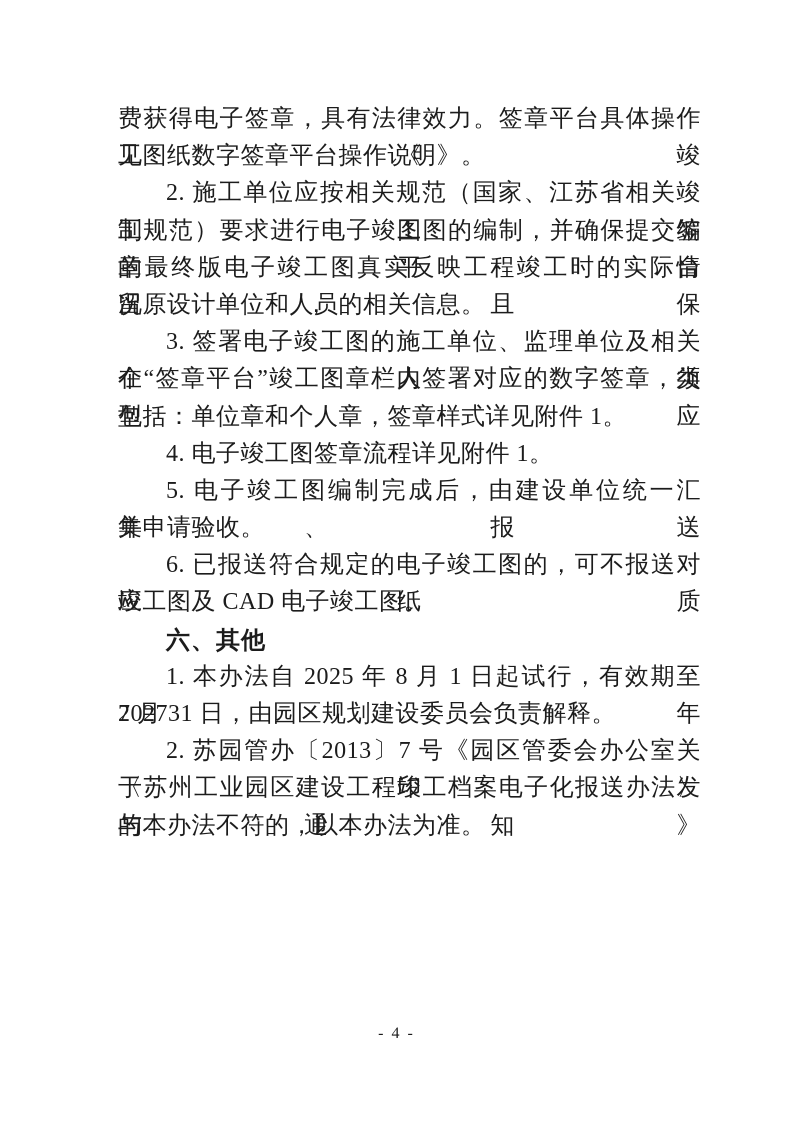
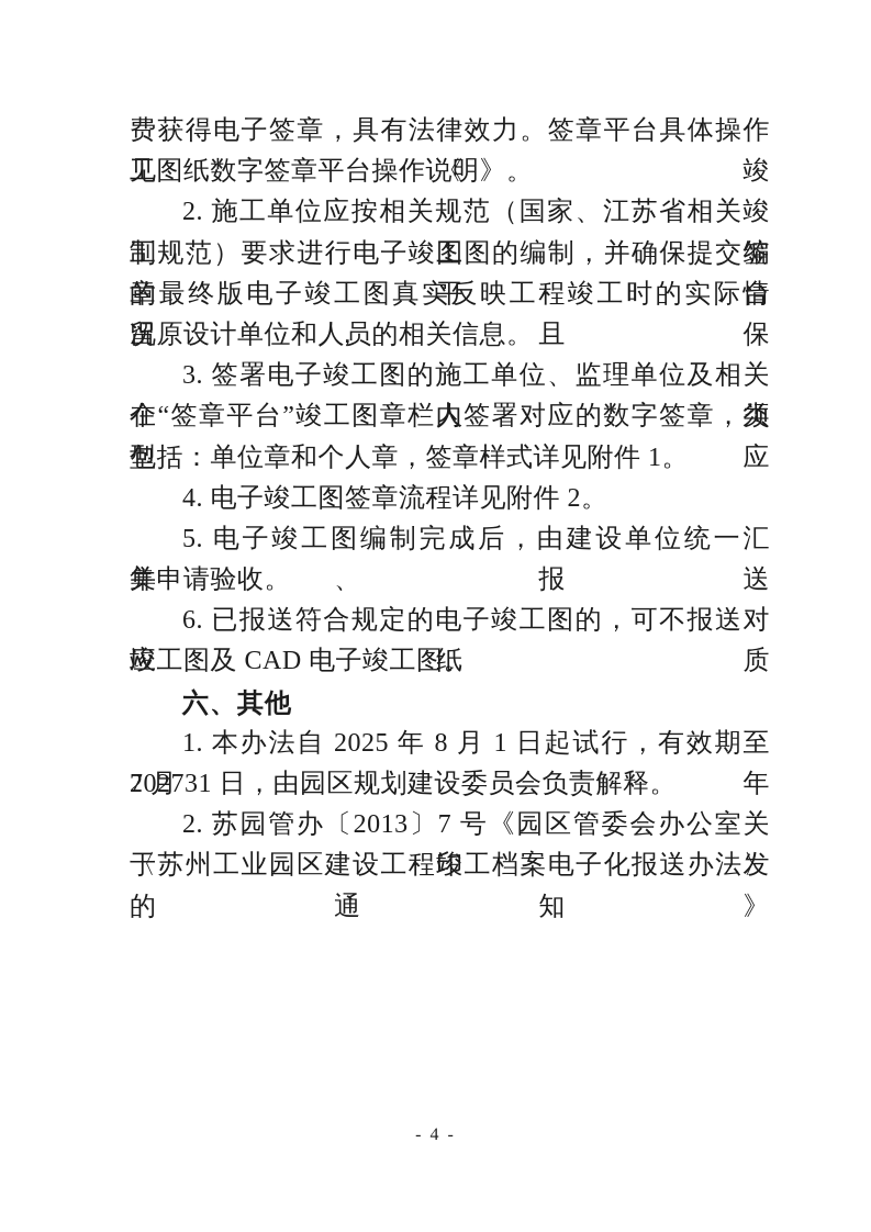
  费获得电子签章，具有法律效力。签章平台具体操作见《竣
  工图纸数字签章平台操作说明》。
  2. 施工单位应按相关规范（国家、江苏省相关竣工图编
  制规范）要求进行电子竣工图的编制，并确保提交签章平台
  的最终版电子竣工图真实反映工程竣工时的实际情况，且保
  留原设计单位和人员的相关信息。
  3. 签署电子竣工图的施工单位、监理单位及相关个人须
  在“签章平台”竣工图章栏内签署对应的数字签章，类型应
  包括：单位章和个人章，签章样式详见附件 1。
- 4. 电子竣工图签章流程详见附件 1。
+ 4. 电子竣工图签章流程详见附件 2。
  5. 电子竣工图编制完成后，由建设单位统一汇集、报送
  并申请验收。
  6. 已报送符合规定的电子竣工图的，可不报送对应纸质
  竣工图及 CAD 电子竣工图。
  六、其他
  1. 本办法自 2025 年 8 月 1 日起试行，有效期至 2027 年
  7 月 31 日，由园区规划建设委员会负责解释。
  2. 苏园管办〔2013〕7 号《园区管委会办公室关于印发
  〈苏州工业园区建设工程竣工档案电子化报送办法〉的通知》
- 与本办法不符的，以本办法为准。
  - 4 -
